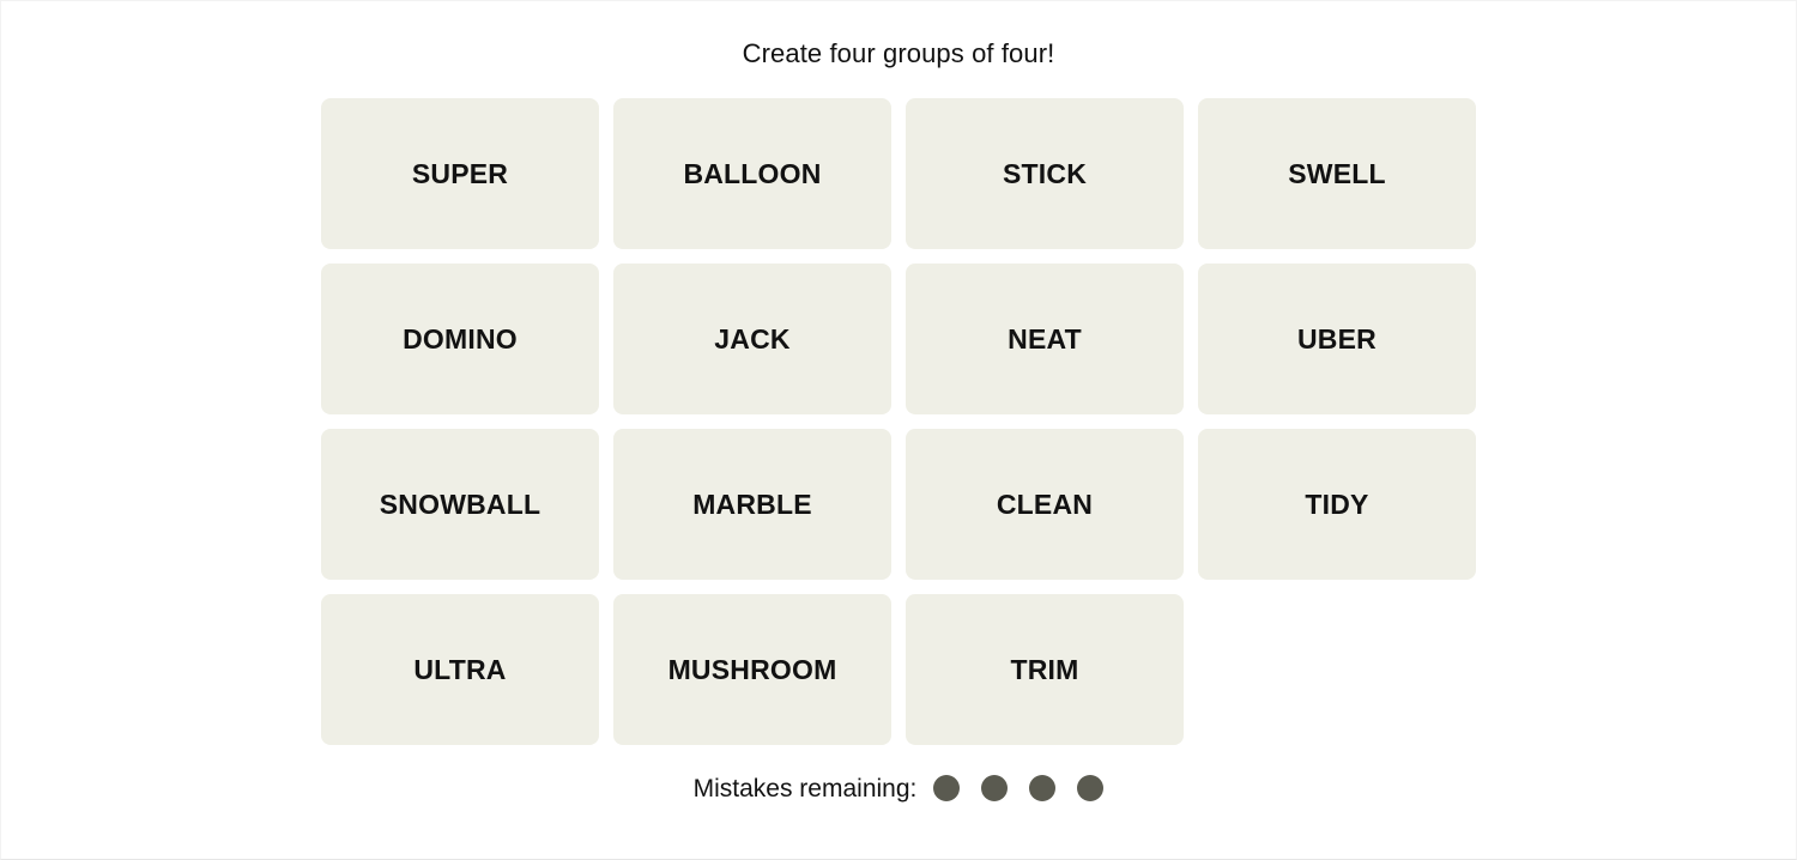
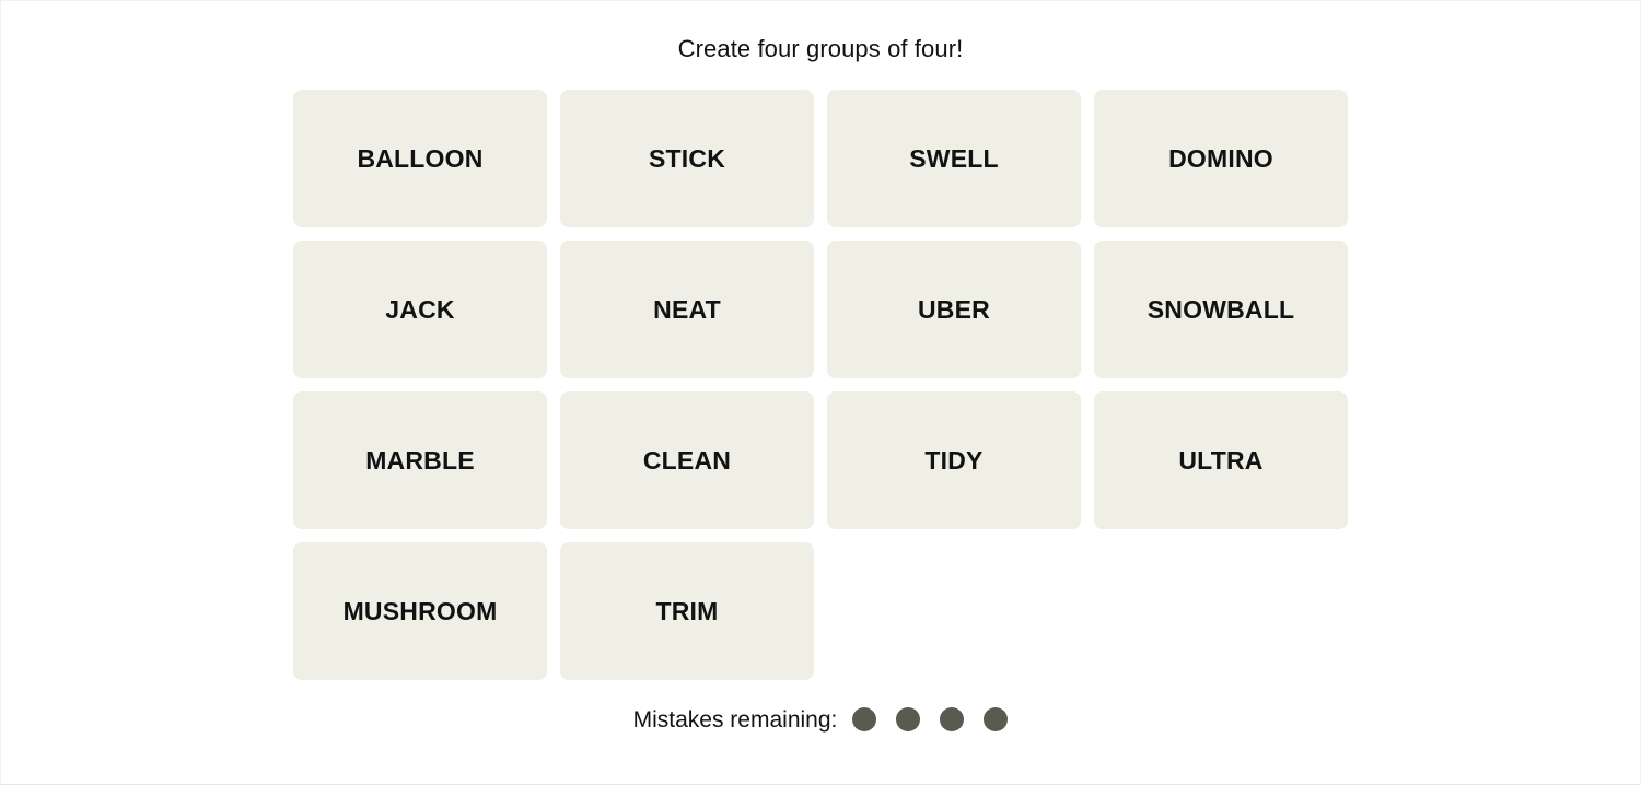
  Create four groups of four!
- SUPER
  BALLOON
  STICK
  SWELL
  DOMINO
  JACK
  NEAT
  UBER
  SNOWBALL
  MARBLE
  CLEAN
  TIDY
  ULTRA
  MUSHROOM
  TRIM
  Mistakes remaining:
